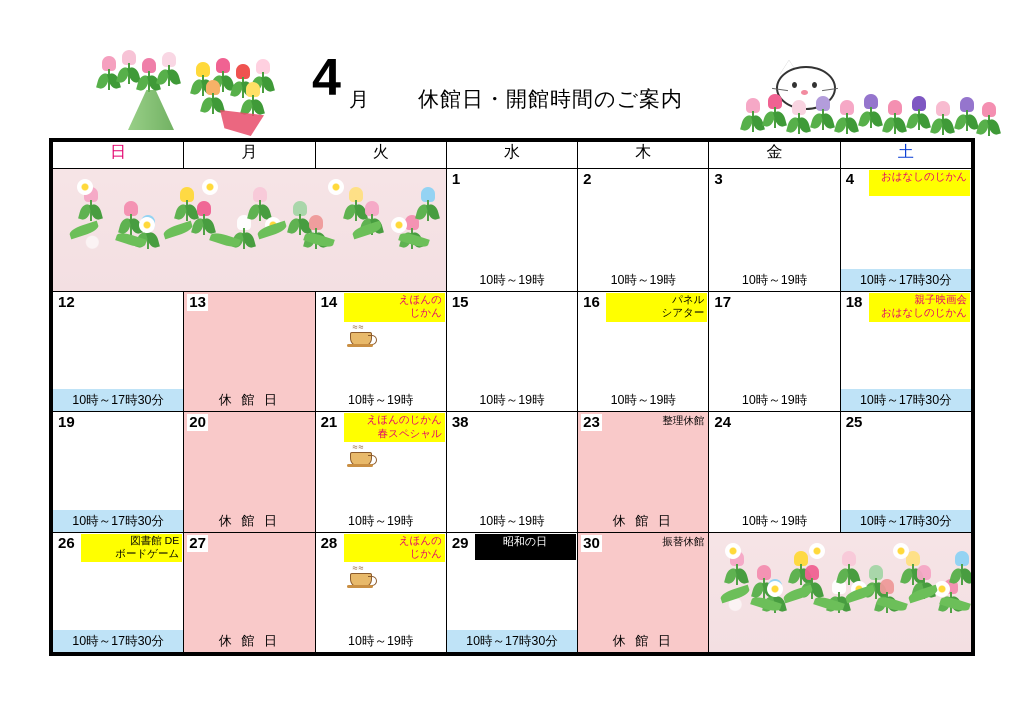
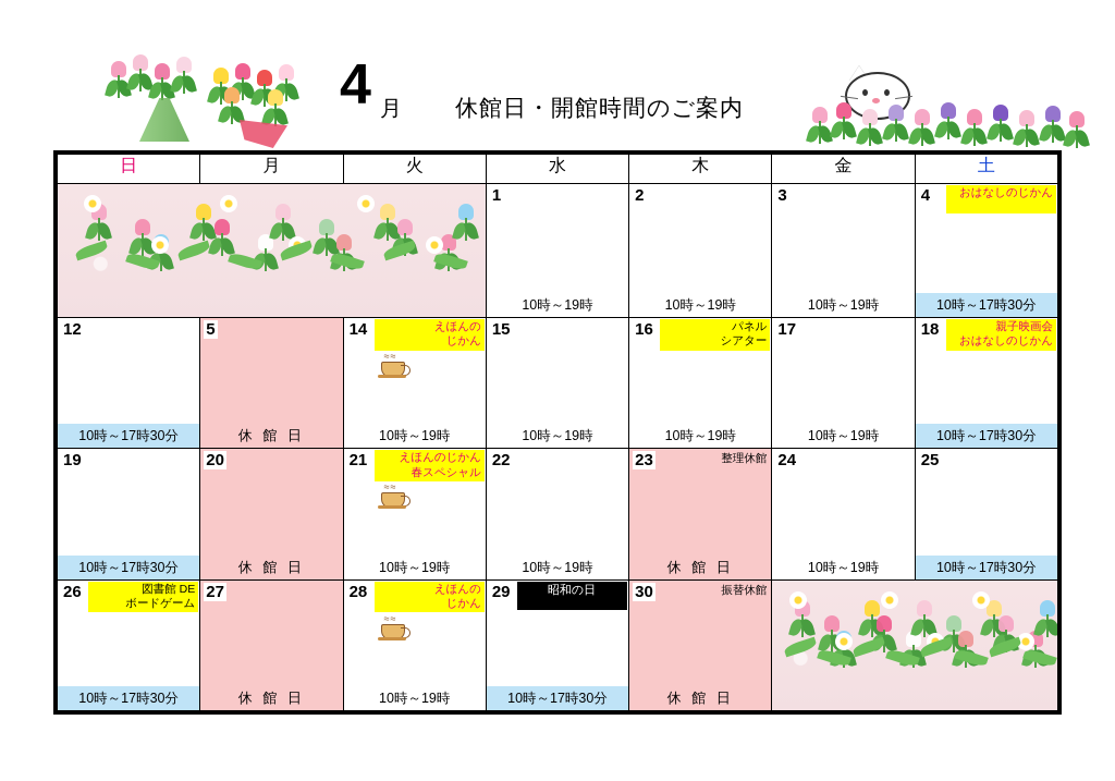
  4
  月
  休館日・開館時間のご案内
  日	月	火	水	木	金	土
  	110時～19時	210時～19時	310時～19時	4 おはなしのじかん10時～17時30分
- 1210時～17時30分	13休 館 日	14 えほんのじかん≈≈10時～19時	1510時～19時	16 パネルシアター10時～19時	1710時～19時	18 親子映画会おはなしのじかん10時～17時30分
+ 1210時～17時30分	5休 館 日	14 えほんのじかん≈≈10時～19時	1510時～19時	16 パネルシアター10時～19時	1710時～19時	18 親子映画会おはなしのじかん10時～17時30分
- 1910時～17時30分	20休 館 日	21 えほんのじかん春スペシャル≈≈10時～19時	3810時～19時	23 整理休館休 館 日	2410時～19時	2510時～17時30分
+ 1910時～17時30分	20休 館 日	21 えほんのじかん春スペシャル≈≈10時～19時	2210時～19時	23 整理休館休 館 日	2410時～19時	2510時～17時30分
  26 図書館 DEボードゲーム10時～17時30分	27休 館 日	28 えほんのじかん≈≈10時～19時	29 昭和の日10時～17時30分	30 振替休館休 館 日
